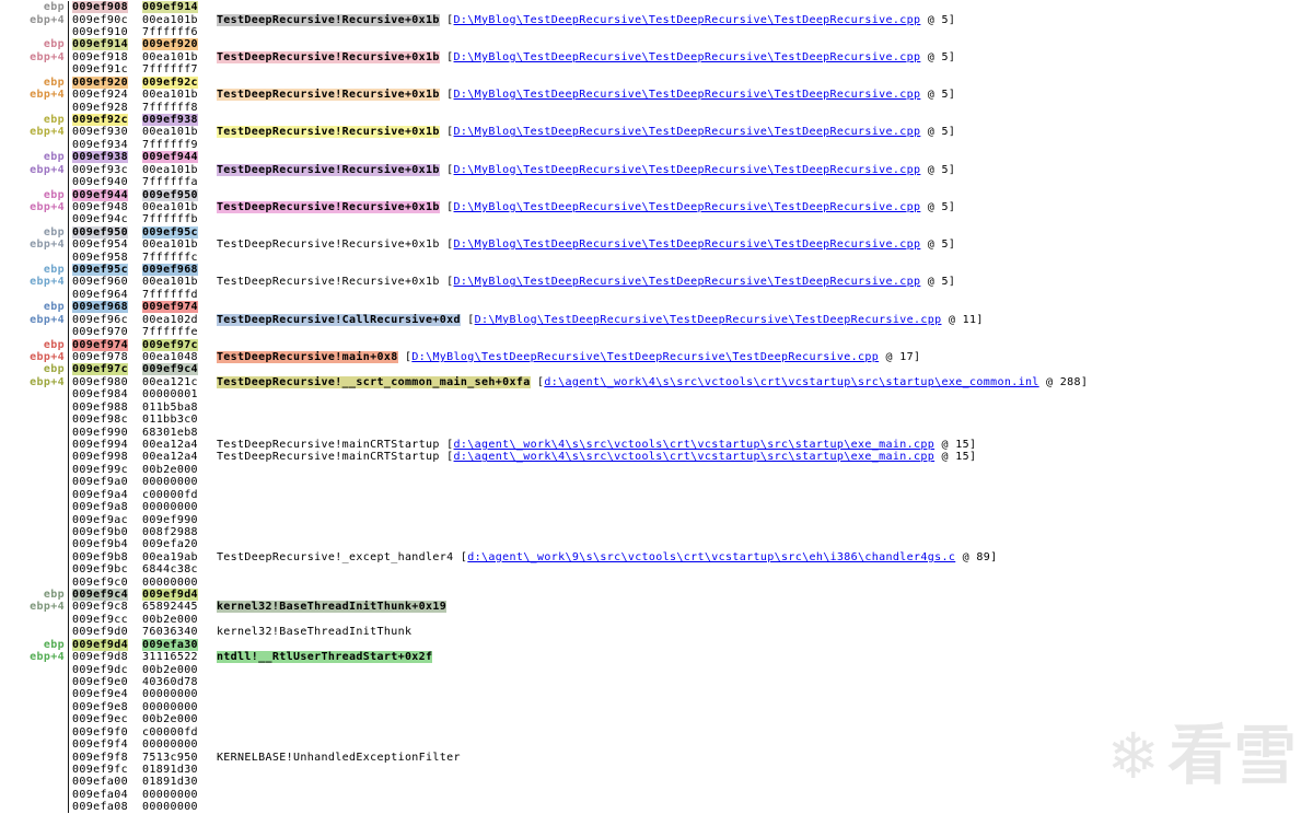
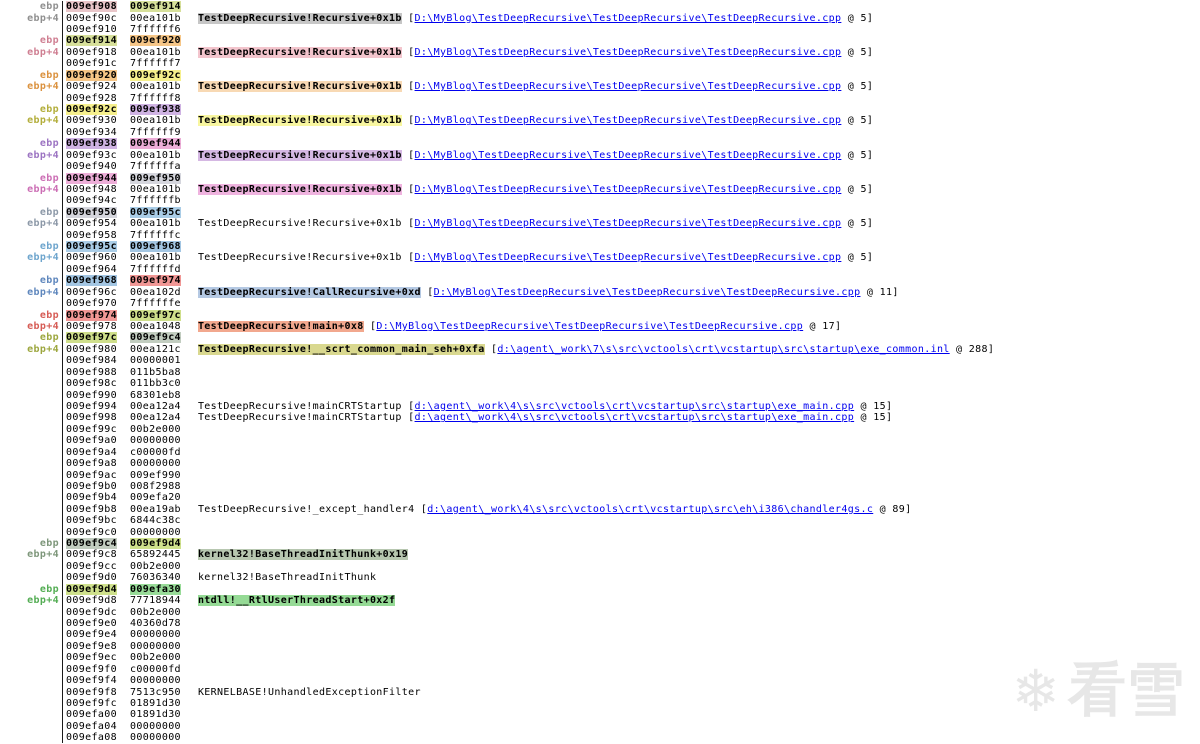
  ebp
  009ef908
  009ef914
  ebp+4
  009ef90c
  00ea101b
  TestDeepRecursive!Recursive+0x1b [D:\MyBlog\TestDeepRecursive\TestDeepRecursive\TestDeepRecursive.cpp @ 5]
  009ef910
  7ffffff6
  ebp
  009ef914
  009ef920
  ebp+4
  009ef918
  00ea101b
  TestDeepRecursive!Recursive+0x1b [D:\MyBlog\TestDeepRecursive\TestDeepRecursive\TestDeepRecursive.cpp @ 5]
  009ef91c
  7ffffff7
  ebp
  009ef920
  009ef92c
  ebp+4
  009ef924
  00ea101b
  TestDeepRecursive!Recursive+0x1b [D:\MyBlog\TestDeepRecursive\TestDeepRecursive\TestDeepRecursive.cpp @ 5]
  009ef928
  7ffffff8
  ebp
  009ef92c
  009ef938
  ebp+4
  009ef930
  00ea101b
  TestDeepRecursive!Recursive+0x1b [D:\MyBlog\TestDeepRecursive\TestDeepRecursive\TestDeepRecursive.cpp @ 5]
  009ef934
  7ffffff9
  ebp
  009ef938
  009ef944
  ebp+4
  009ef93c
  00ea101b
  TestDeepRecursive!Recursive+0x1b [D:\MyBlog\TestDeepRecursive\TestDeepRecursive\TestDeepRecursive.cpp @ 5]
  009ef940
  7ffffffa
  ebp
  009ef944
  009ef950
  ebp+4
  009ef948
  00ea101b
  TestDeepRecursive!Recursive+0x1b [D:\MyBlog\TestDeepRecursive\TestDeepRecursive\TestDeepRecursive.cpp @ 5]
  009ef94c
  7ffffffb
  ebp
  009ef950
  009ef95c
  ebp+4
  009ef954
  00ea101b
  TestDeepRecursive!Recursive+0x1b [D:\MyBlog\TestDeepRecursive\TestDeepRecursive\TestDeepRecursive.cpp @ 5]
  009ef958
  7ffffffc
  ebp
  009ef95c
  009ef968
  ebp+4
  009ef960
  00ea101b
  TestDeepRecursive!Recursive+0x1b [D:\MyBlog\TestDeepRecursive\TestDeepRecursive\TestDeepRecursive.cpp @ 5]
  009ef964
  7ffffffd
  ebp
  009ef968
  009ef974
  ebp+4
  009ef96c
  00ea102d
  TestDeepRecursive!CallRecursive+0xd [D:\MyBlog\TestDeepRecursive\TestDeepRecursive\TestDeepRecursive.cpp @ 11]
  009ef970
  7ffffffe
  ebp
  009ef974
  009ef97c
  ebp+4
  009ef978
  00ea1048
  TestDeepRecursive!main+0x8 [D:\MyBlog\TestDeepRecursive\TestDeepRecursive\TestDeepRecursive.cpp @ 17]
  ebp
  009ef97c
  009ef9c4
  ebp+4
  009ef980
  00ea121c
- TestDeepRecursive!__scrt_common_main_seh+0xfa [d:\agent\_work\4\s\src\vctools\crt\vcstartup\src\startup\exe_common.inl @ 288]
+ TestDeepRecursive!__scrt_common_main_seh+0xfa [d:\agent\_work\7\s\src\vctools\crt\vcstartup\src\startup\exe_common.inl @ 288]
  009ef984
  00000001
  009ef988
  011b5ba8
  009ef98c
  011bb3c0
  009ef990
  68301eb8
  009ef994
  00ea12a4
  TestDeepRecursive!mainCRTStartup [d:\agent\_work\4\s\src\vctools\crt\vcstartup\src\startup\exe_main.cpp @ 15]
  009ef998
  00ea12a4
  TestDeepRecursive!mainCRTStartup [d:\agent\_work\4\s\src\vctools\crt\vcstartup\src\startup\exe_main.cpp @ 15]
  009ef99c
  00b2e000
  009ef9a0
  00000000
  009ef9a4
  c00000fd
  009ef9a8
  00000000
  009ef9ac
  009ef990
  009ef9b0
  008f2988
  009ef9b4
  009efa20
  009ef9b8
  00ea19ab
- TestDeepRecursive!_except_handler4 [d:\agent\_work\9\s\src\vctools\crt\vcstartup\src\eh\i386\chandler4gs.c @ 89]
+ TestDeepRecursive!_except_handler4 [d:\agent\_work\4\s\src\vctools\crt\vcstartup\src\eh\i386\chandler4gs.c @ 89]
  009ef9bc
  6844c38c
  009ef9c0
  00000000
  ebp
  009ef9c4
  009ef9d4
  ebp+4
  009ef9c8
  65892445
  kernel32!BaseThreadInitThunk+0x19
  009ef9cc
  00b2e000
  009ef9d0
  76036340
  kernel32!BaseThreadInitThunk
  ebp
  009ef9d4
  009efa30
  ebp+4
  009ef9d8
- 31116522
+ 77718944
  ntdll!__RtlUserThreadStart+0x2f
  009ef9dc
  00b2e000
  009ef9e0
  40360d78
  009ef9e4
  00000000
  009ef9e8
  00000000
  009ef9ec
  00b2e000
  009ef9f0
  c00000fd
  009ef9f4
  00000000
  009ef9f8
  7513c950
  KERNELBASE!UnhandledExceptionFilter
  009ef9fc
  01891d30
  009efa00
  01891d30
  009efa04
  00000000
  009efa08
  00000000
  ❄
  看雪
